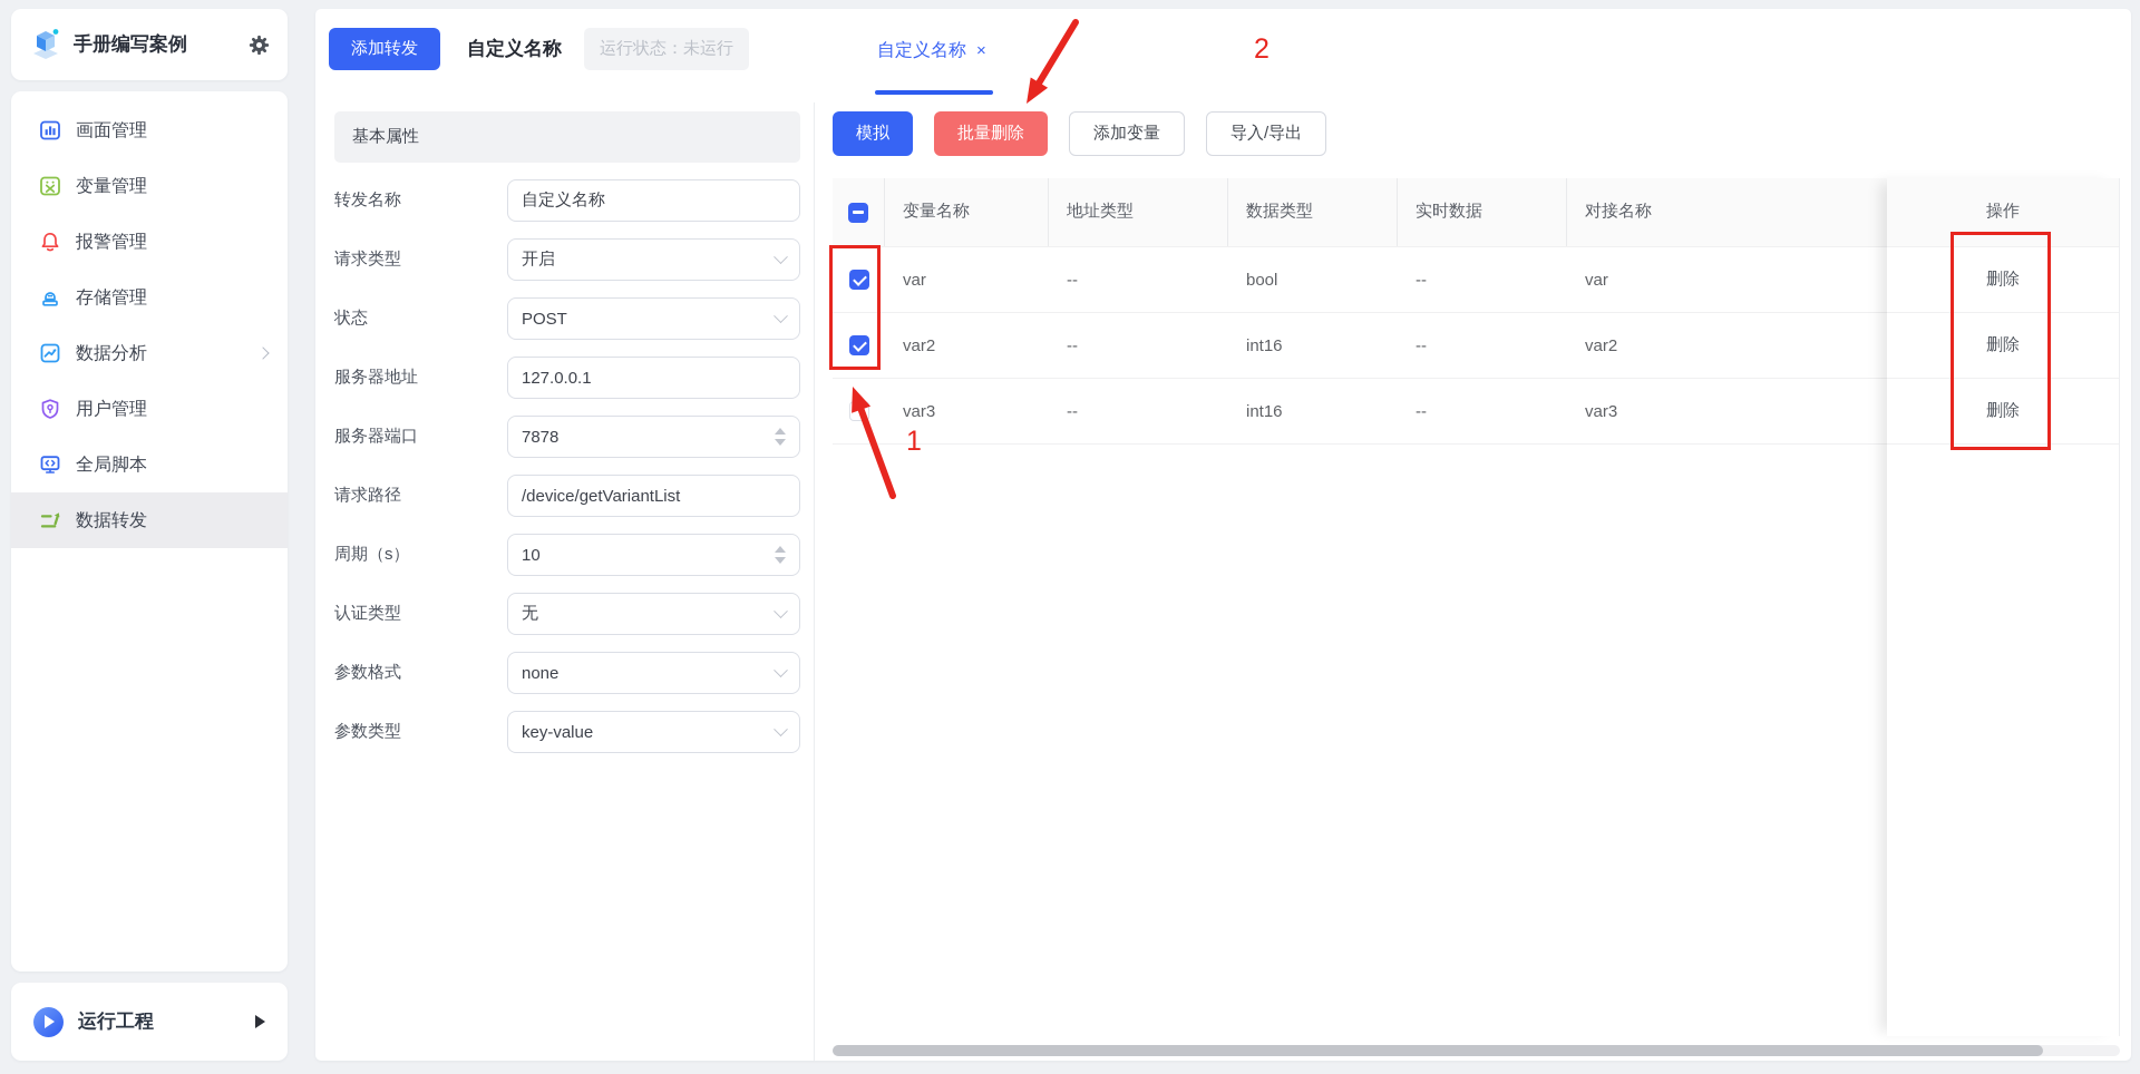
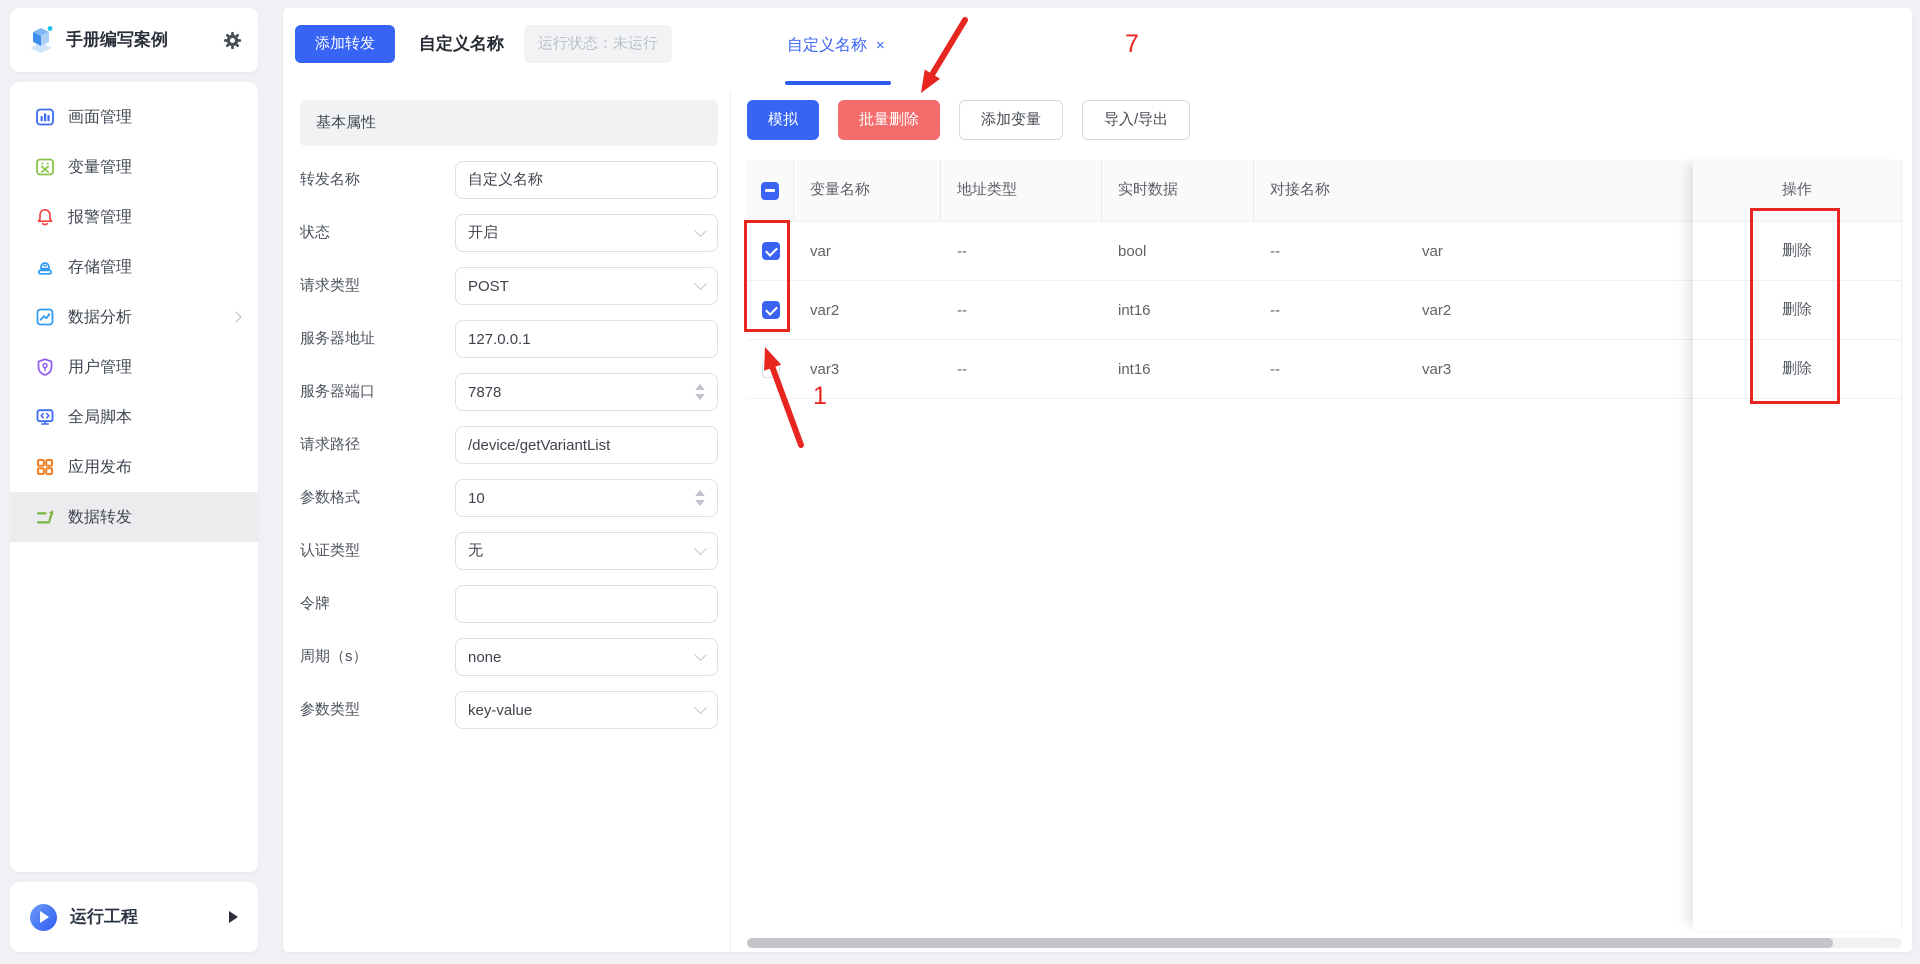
  手册编写案例
  画面管理
  变量管理
  报警管理
  存储管理
  数据分析
  用户管理
  全局脚本
+ 应用发布
  数据转发
  运行工程
  添加转发
  自定义名称
  运行状态：未运行
  基本属性
  转发名称
  自定义名称
- 请求类型
+ 状态
  开启
- 状态
+ 请求类型
  POST
  服务器地址
  127.0.0.1
  服务器端口
  7878
  请求路径
  /device/getVariantList
- 周期（s）
+ 参数格式
  10
  认证类型
  无
+ 令牌
- 参数格式
+ 周期（s）
  none
  参数类型
  key-value
  自定义名称
  ×
- 2
+ 7
  模拟
  批量删除
  添加变量
  导入/导出
  变量名称
  地址类型
- 数据类型
  实时数据
  对接名称
  var
  --
  bool
  --
  var
  var2
  --
  int16
  --
  var2
  var3
  --
  int16
  --
  var3
  操作
  删除
  删除
  删除
  1
